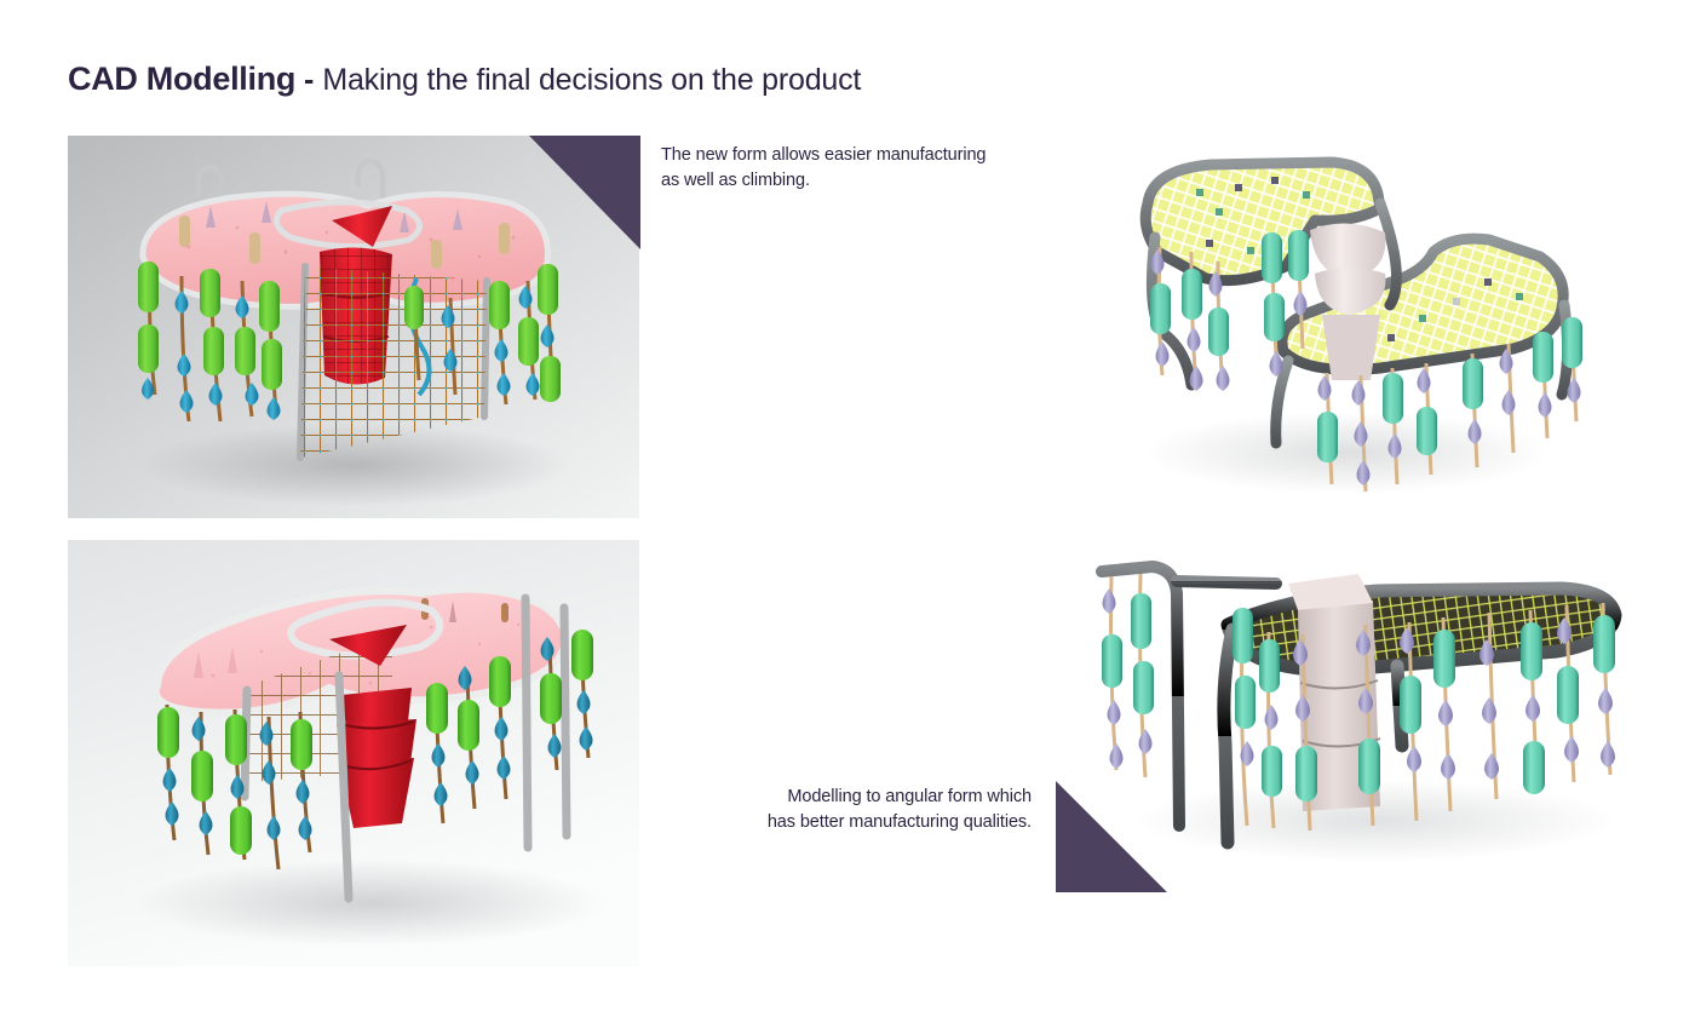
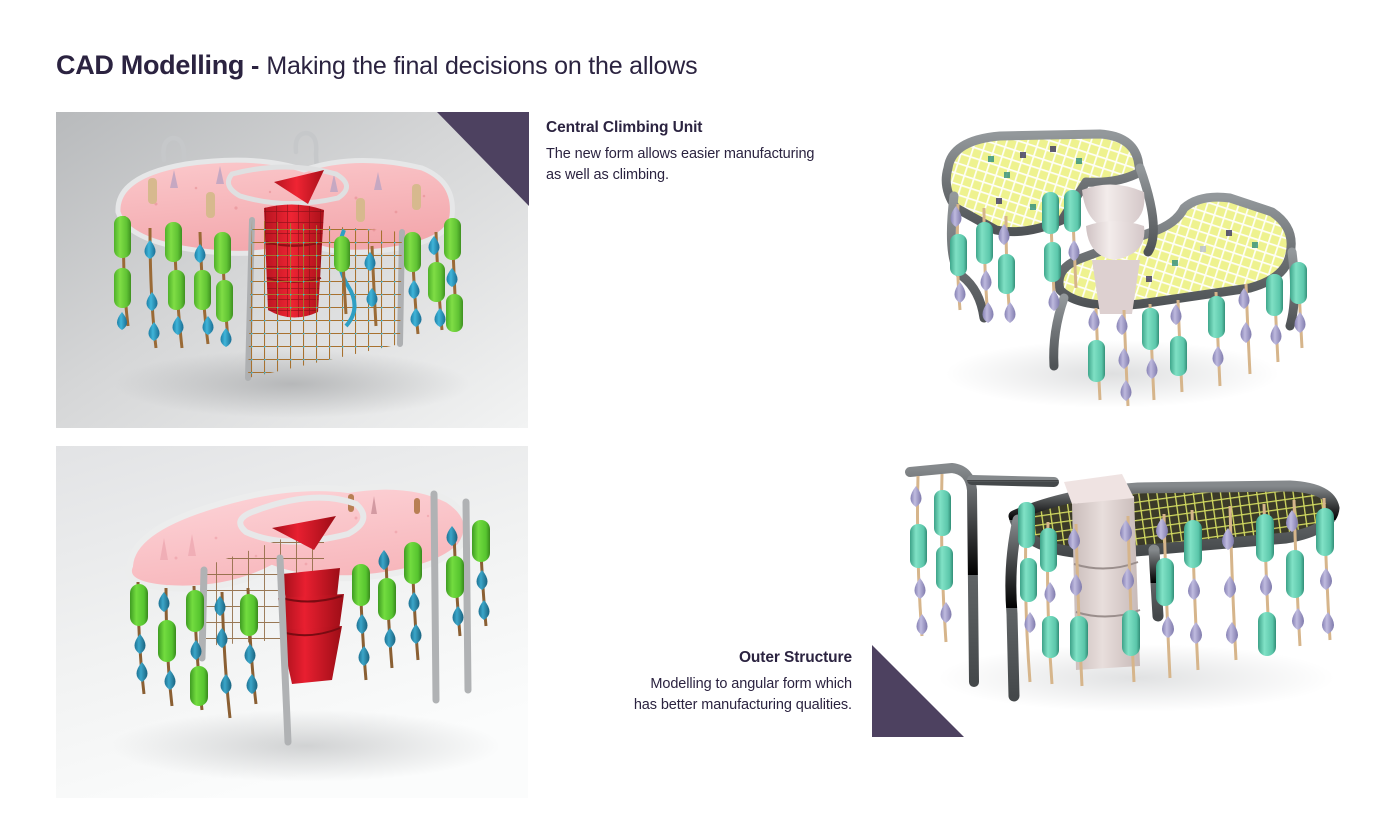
  CAD Modelling
  -
- Making the final decisions on the product
+ Making the final decisions on the allows
+ Central Climbing Unit
  The new form allows easier manufacturing
  as well as climbing.
+ Outer Structure
  Modelling to angular form which
  has better manufacturing qualities.
